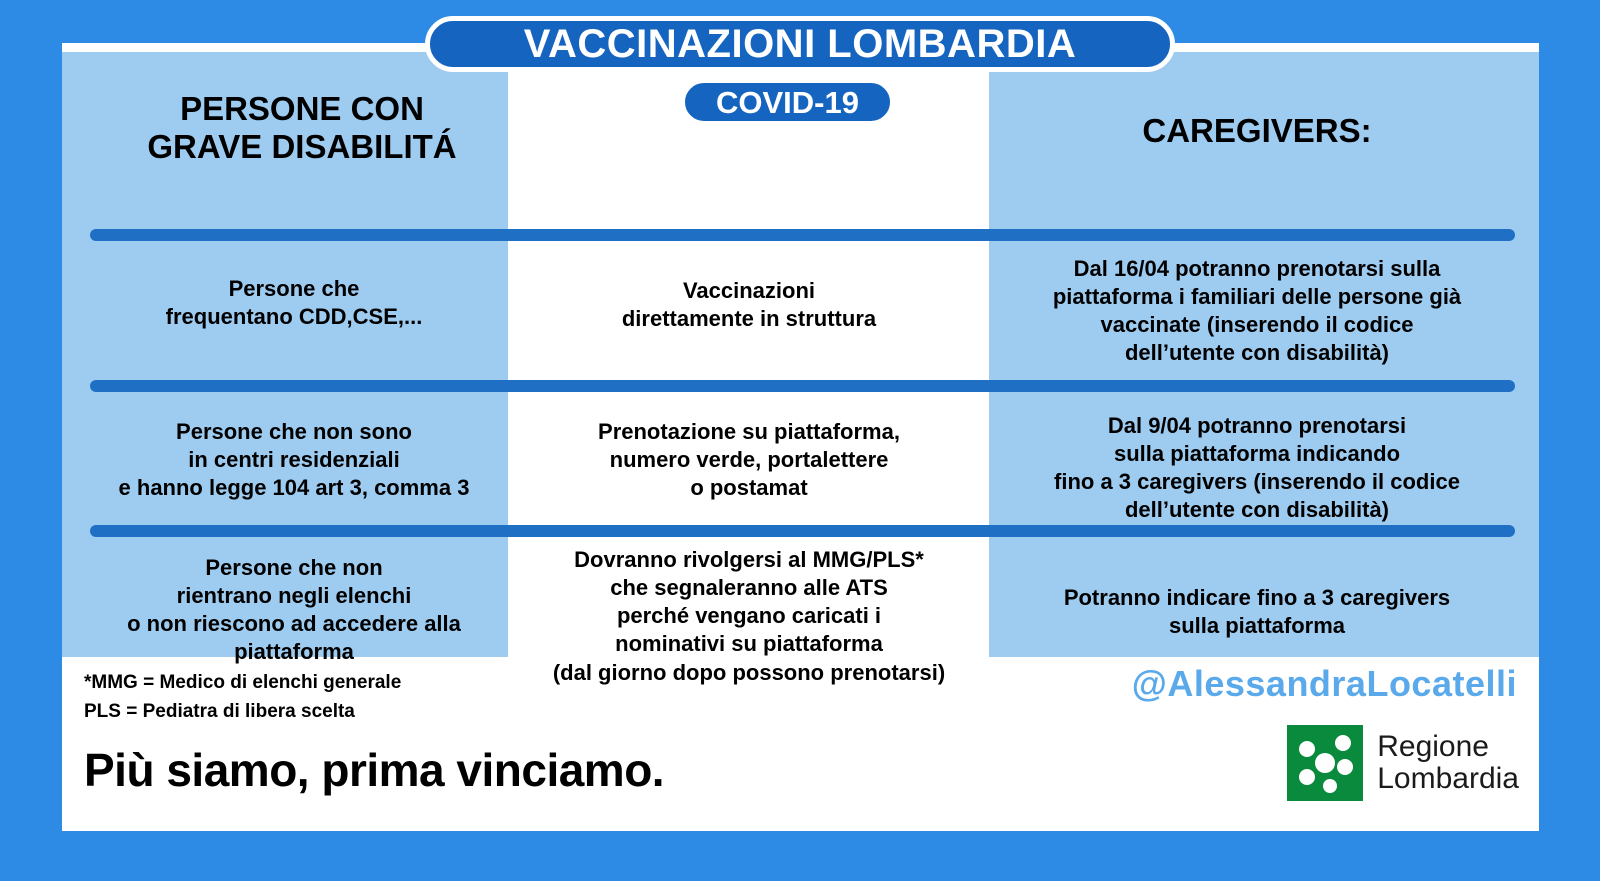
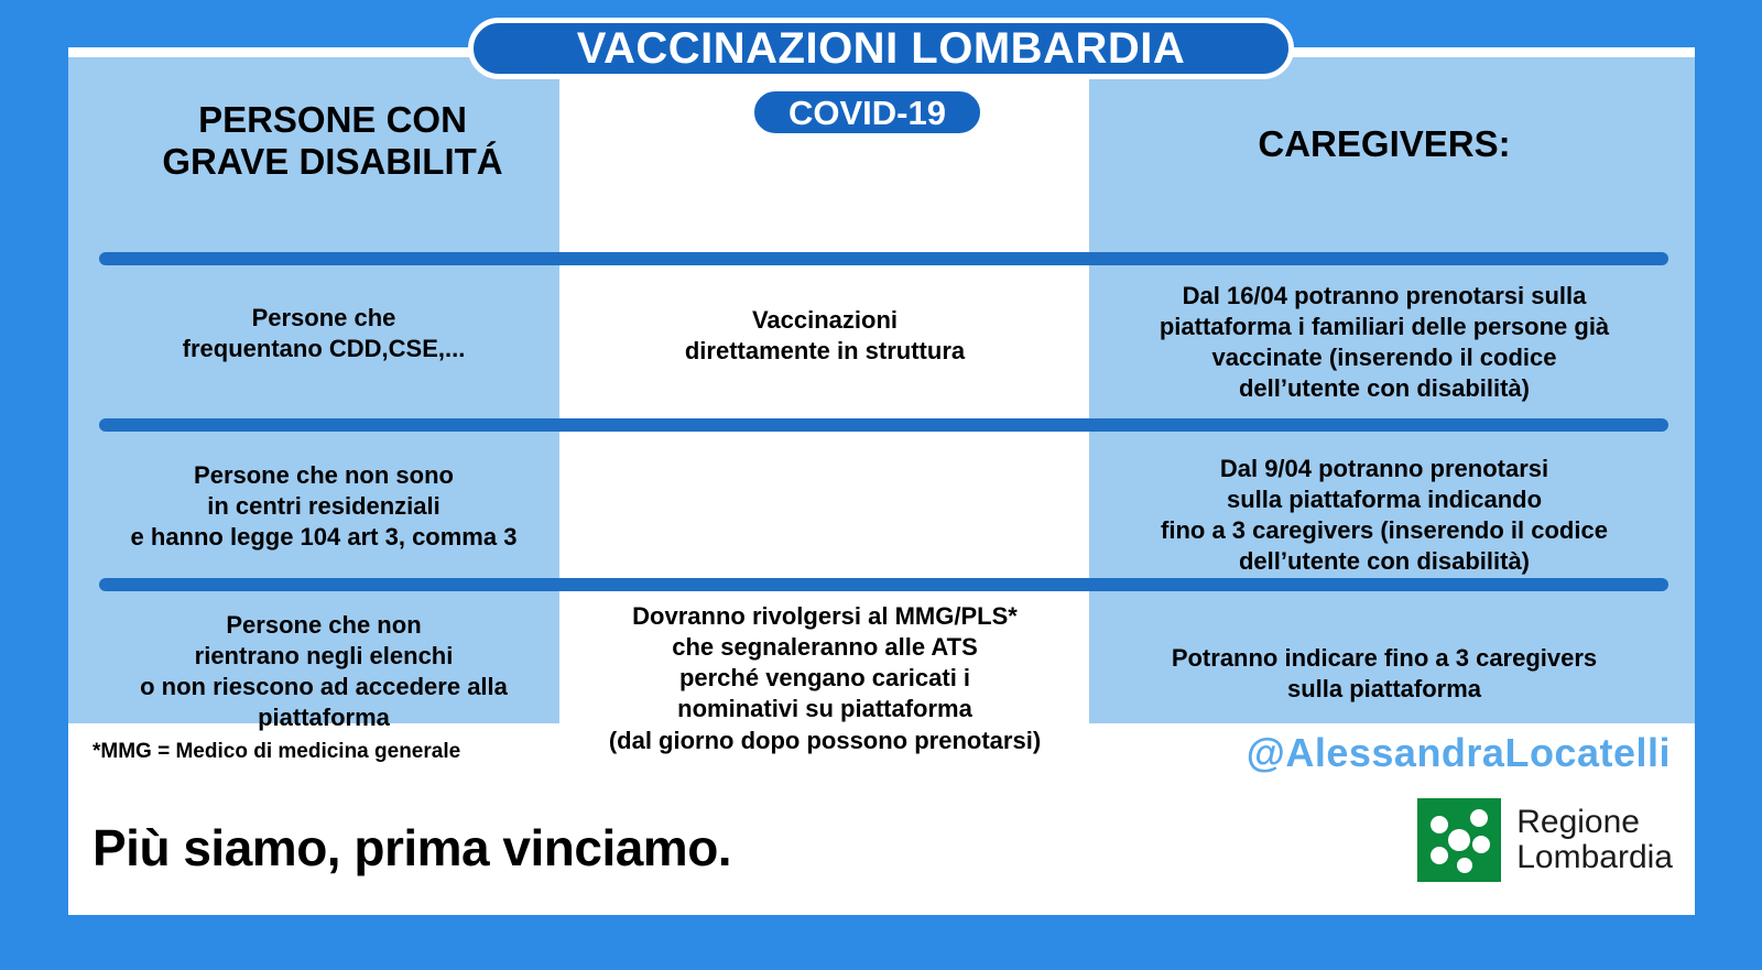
  PERSONE CON
  GRAVE DISABILITÁ
  CAREGIVERS:
  Persone che
  frequentano CDD,CSE,...
  Vaccinazioni
  direttamente in struttura
  Dal 16/04 potranno prenotarsi sulla
  piattaforma i familiari delle persone già
  vaccinate (inserendo il codice
  dell’utente con disabilità)
  Persone che non sono
  in centri residenziali
  e hanno legge 104 art 3, comma 3
- Prenotazione su piattaforma,
- numero verde, portalettere
- o postamat
  Dal 9/04 potranno prenotarsi
  sulla piattaforma indicando
  fino a 3 caregivers (inserendo il codice
  dell’utente con disabilità)
  Persone che non
  rientrano negli elenchi
  o non riescono ad accedere alla
  piattaforma
  Dovranno rivolgersi al MMG/PLS*
  che segnaleranno alle ATS
  perché vengano caricati i
  nominativi su piattaforma
  (dal giorno dopo possono prenotarsi)
  Potranno indicare fino a 3 caregivers
  sulla piattaforma
- *MMG = Medico di elenchi generale
+ *MMG = Medico di medicina generale
- PLS = Pediatra di libera scelta
  @AlessandraLocatelli
  Più siamo, prima vinciamo.
  Regione
  Lombardia
  VACCINAZIONI LOMBARDIA
  COVID-19
